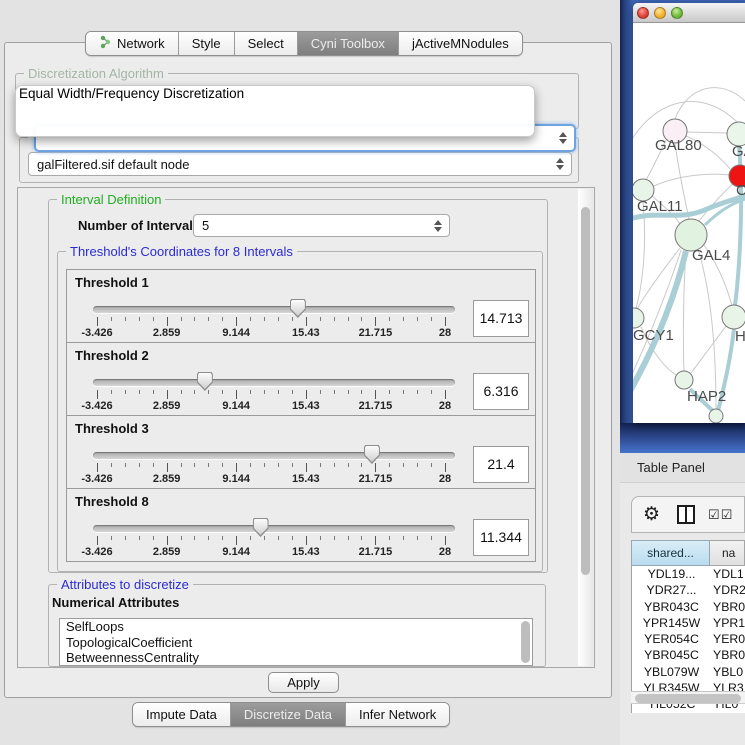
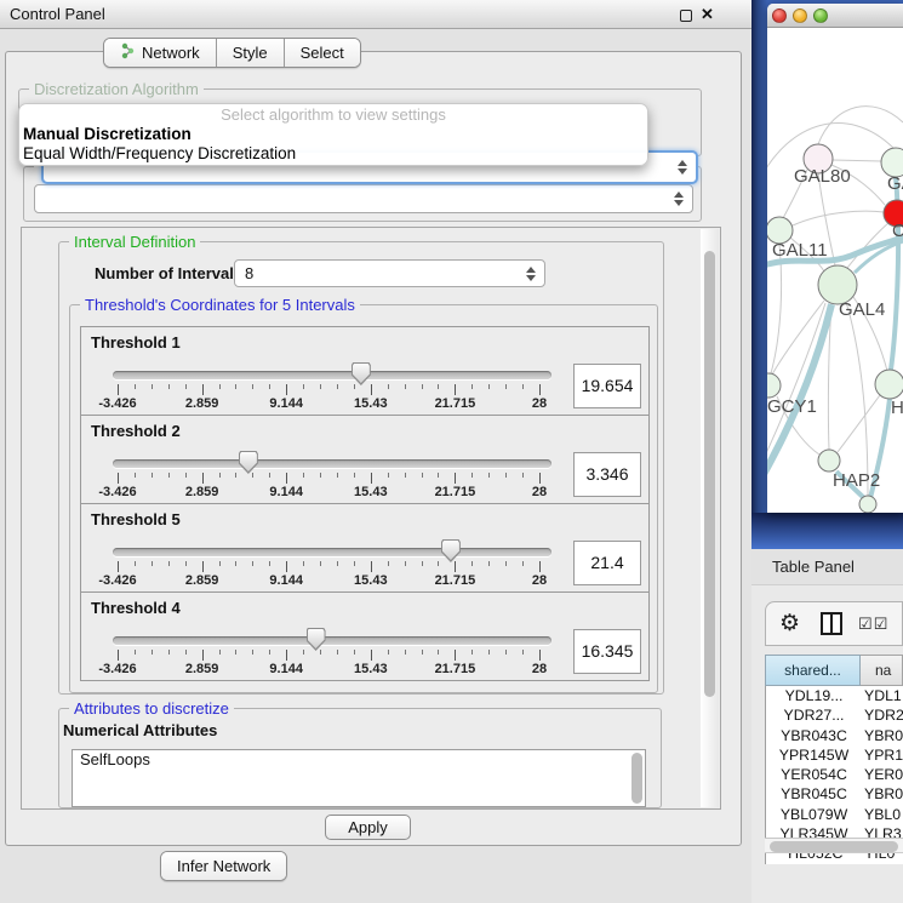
+ Control Panel
+ ✕
  Discretization Algorithm
+ Select algorithm to view settings
+ Manual Discretization
  Equal Width/Frequency Discretization
- galFiltered.sif default node
  Interval Definition
  Number of Interval
- 5
+ 8
- Threshold's Coordinates for 8 Intervals
+ Threshold's Coordinates for 5 Intervals
  Threshold 1
  -3.426
  2.859
  9.144
  15.43
  21.715
  28
- 14.713
+ 19.654
  Threshold 2
  -3.426
  2.859
  9.144
  15.43
  21.715
  28
- 6.316
+ 3.346
- Threshold 3
+ Threshold 5
  -3.426
  2.859
  9.144
  15.43
  21.715
  28
  21.4
- Threshold 8
+ Threshold 4
  -3.426
  2.859
  9.144
  15.43
  21.715
  28
- 11.344
+ 16.345
  Attributes to discretize
  Numerical Attributes
  SelfLoops
- TopologicalCoefficient
- BetweennessCentrality
  Apply
  Network
  Style
  Select
- Cyni Toolbox
- jActiveMNodules
- Impute Data
- Discretize Data
  Infer Network
  GAL80
  C
  GAL11
  GAL4
  GCY1
  H
  HAP2
  Table Panel
  ⚙
  ☑☑
  shared...
  na
  YDL19...
  YDL1
  YDR27...
  YDR2
  YBR043C
  YBR0
  YPR145W
  YPR1
  YER054C
  YER0
  YBR045C
  YBR0
  YBL079W
  YBL0
  YLR345W
  YLR3
  YIL052C
  YIL0
